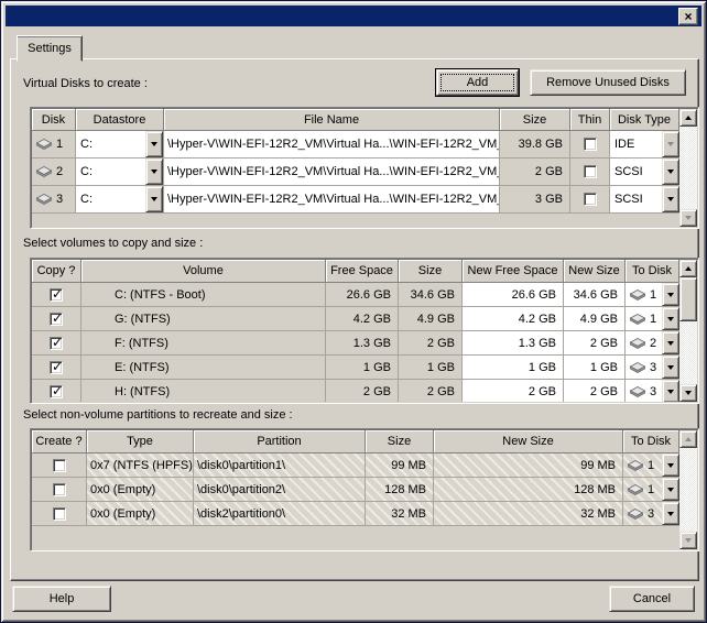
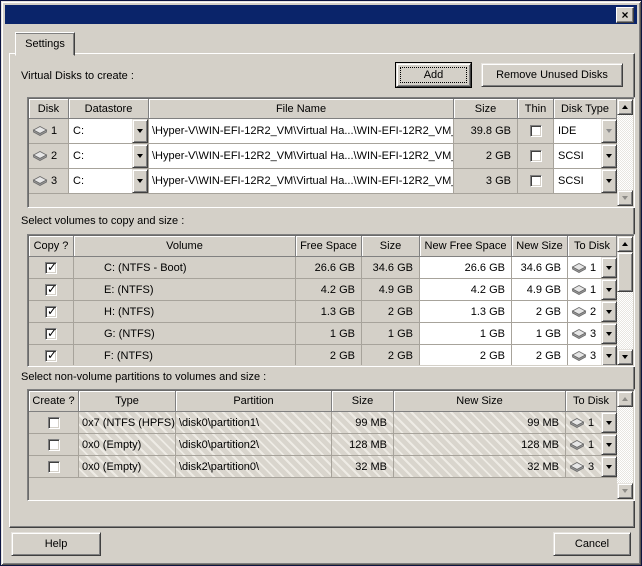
  ×
  Settings
  Virtual Disks to create :
  Add
  Remove Unused Disks
  Disk
  Datastore
  File Name
  Size
  Thin
  Disk Type
  1
  C:
  \Hyper-V\WIN-EFI-12R2_VM\Virtual Ha...\WIN-EFI-12R2_VM
  39.8 GB
  IDE
  2
  C:
  \Hyper-V\WIN-EFI-12R2_VM\Virtual Ha...\WIN-EFI-12R2_VM
  2 GB
  SCSI
  3
  C:
  \Hyper-V\WIN-EFI-12R2_VM\Virtual Ha...\WIN-EFI-12R2_VM
  3 GB
  SCSI
  Select volumes to copy and size :
  Copy ?
  Volume
  Free Space
  Size
  New Free Space
  New Size
  To Disk
  C: (NTFS - Boot)
  26.6 GB
  34.6 GB
  26.6 GB
  34.6 GB
  1
- G: (NTFS)
+ E: (NTFS)
  4.2 GB
  4.9 GB
  4.2 GB
  4.9 GB
  1
- F: (NTFS)
+ H: (NTFS)
  1.3 GB
  2 GB
  1.3 GB
  2 GB
  2
- E: (NTFS)
+ G: (NTFS)
  1 GB
  1 GB
  1 GB
  1 GB
  3
- H: (NTFS)
+ F: (NTFS)
  2 GB
  2 GB
  2 GB
  2 GB
  3
- Select non-volume partitions to recreate and size :
+ Select non-volume partitions to volumes and size :
  Create ?
  Type
  Partition
  Size
  New Size
  To Disk
  0x7 (NTFS (HPFS)
  \disk0\partition1\
  99 MB
  99 MB
  1
  0x0 (Empty)
  \disk0\partition2\
  128 MB
  128 MB
  1
  0x0 (Empty)
  \disk2\partition0\
  32 MB
  32 MB
  3
  Help
  Cancel
